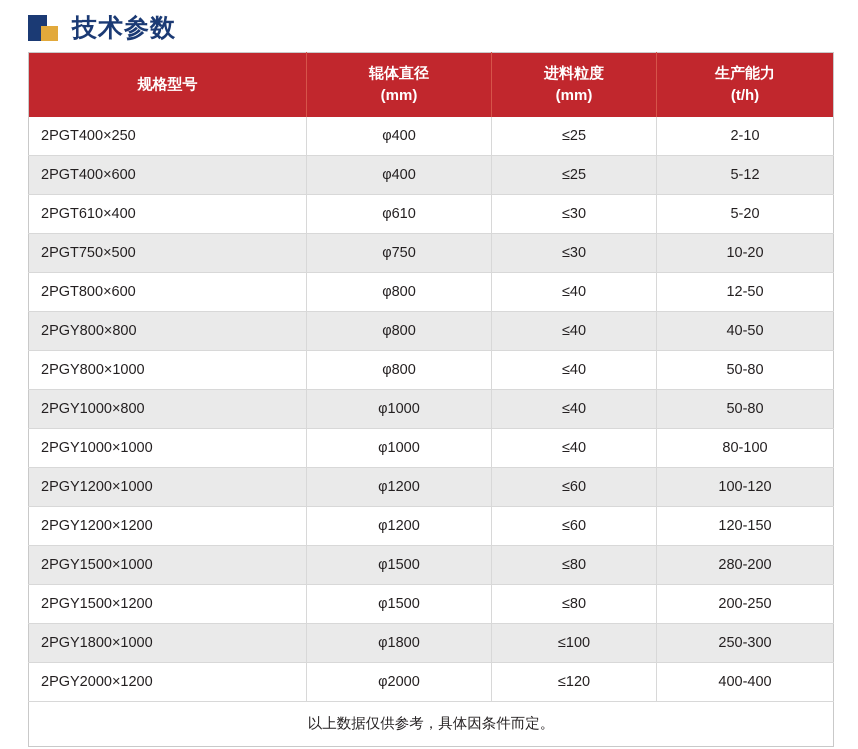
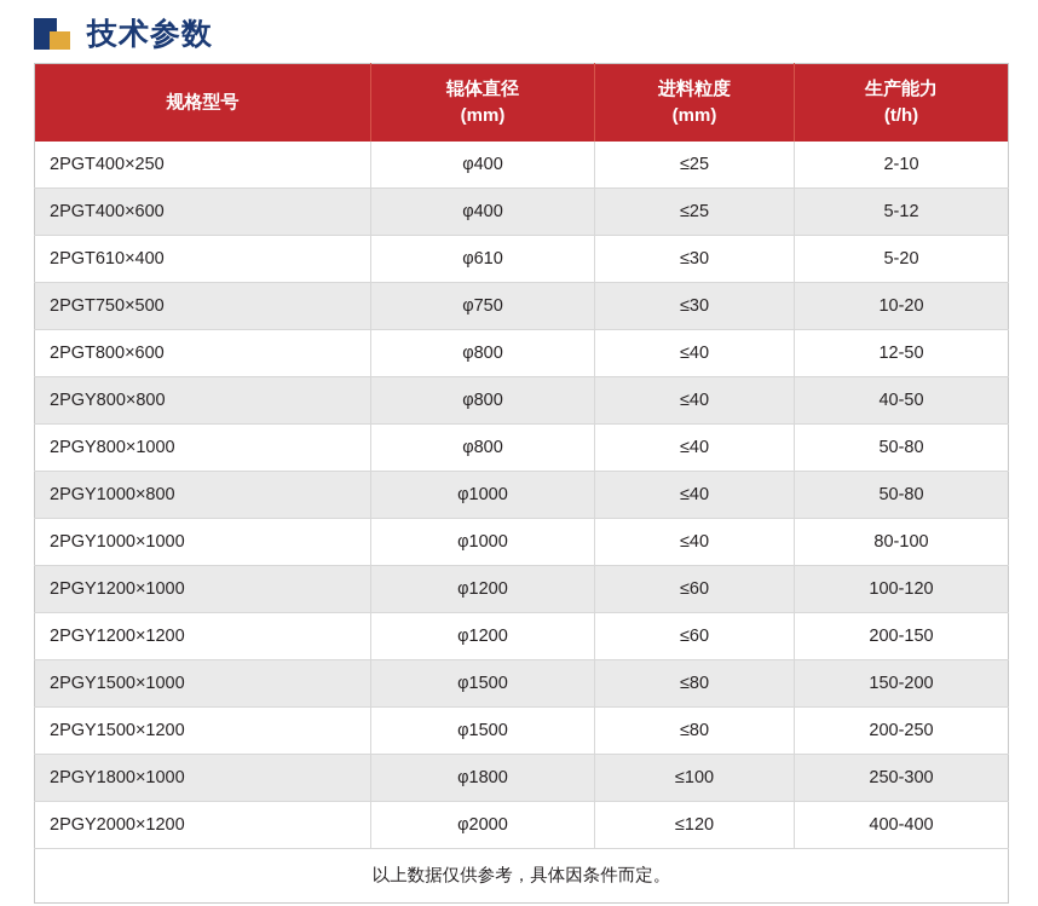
  技术参数
  规格型号	辊体直径 (mm)	进料粒度 (mm)	生产能力 (t/h)
  2PGT400×250	φ400	≤25	2-10
  2PGT400×600	φ400	≤25	5-12
  2PGT610×400	φ610	≤30	5-20
  2PGT750×500	φ750	≤30	10-20
  2PGT800×600	φ800	≤40	12-50
  2PGY800×800	φ800	≤40	40-50
  2PGY800×1000	φ800	≤40	50-80
  2PGY1000×800	φ1000	≤40	50-80
  2PGY1000×1000	φ1000	≤40	80-100
  2PGY1200×1000	φ1200	≤60	100-120
- 2PGY1200×1200	φ1200	≤60	120-150
+ 2PGY1200×1200	φ1200	≤60	200-150
- 2PGY1500×1000	φ1500	≤80	280-200
+ 2PGY1500×1000	φ1500	≤80	150-200
  2PGY1500×1200	φ1500	≤80	200-250
  2PGY1800×1000	φ1800	≤100	250-300
  2PGY2000×1200	φ2000	≤120	400-400
  以上数据仅供参考，具体因条件而定。
